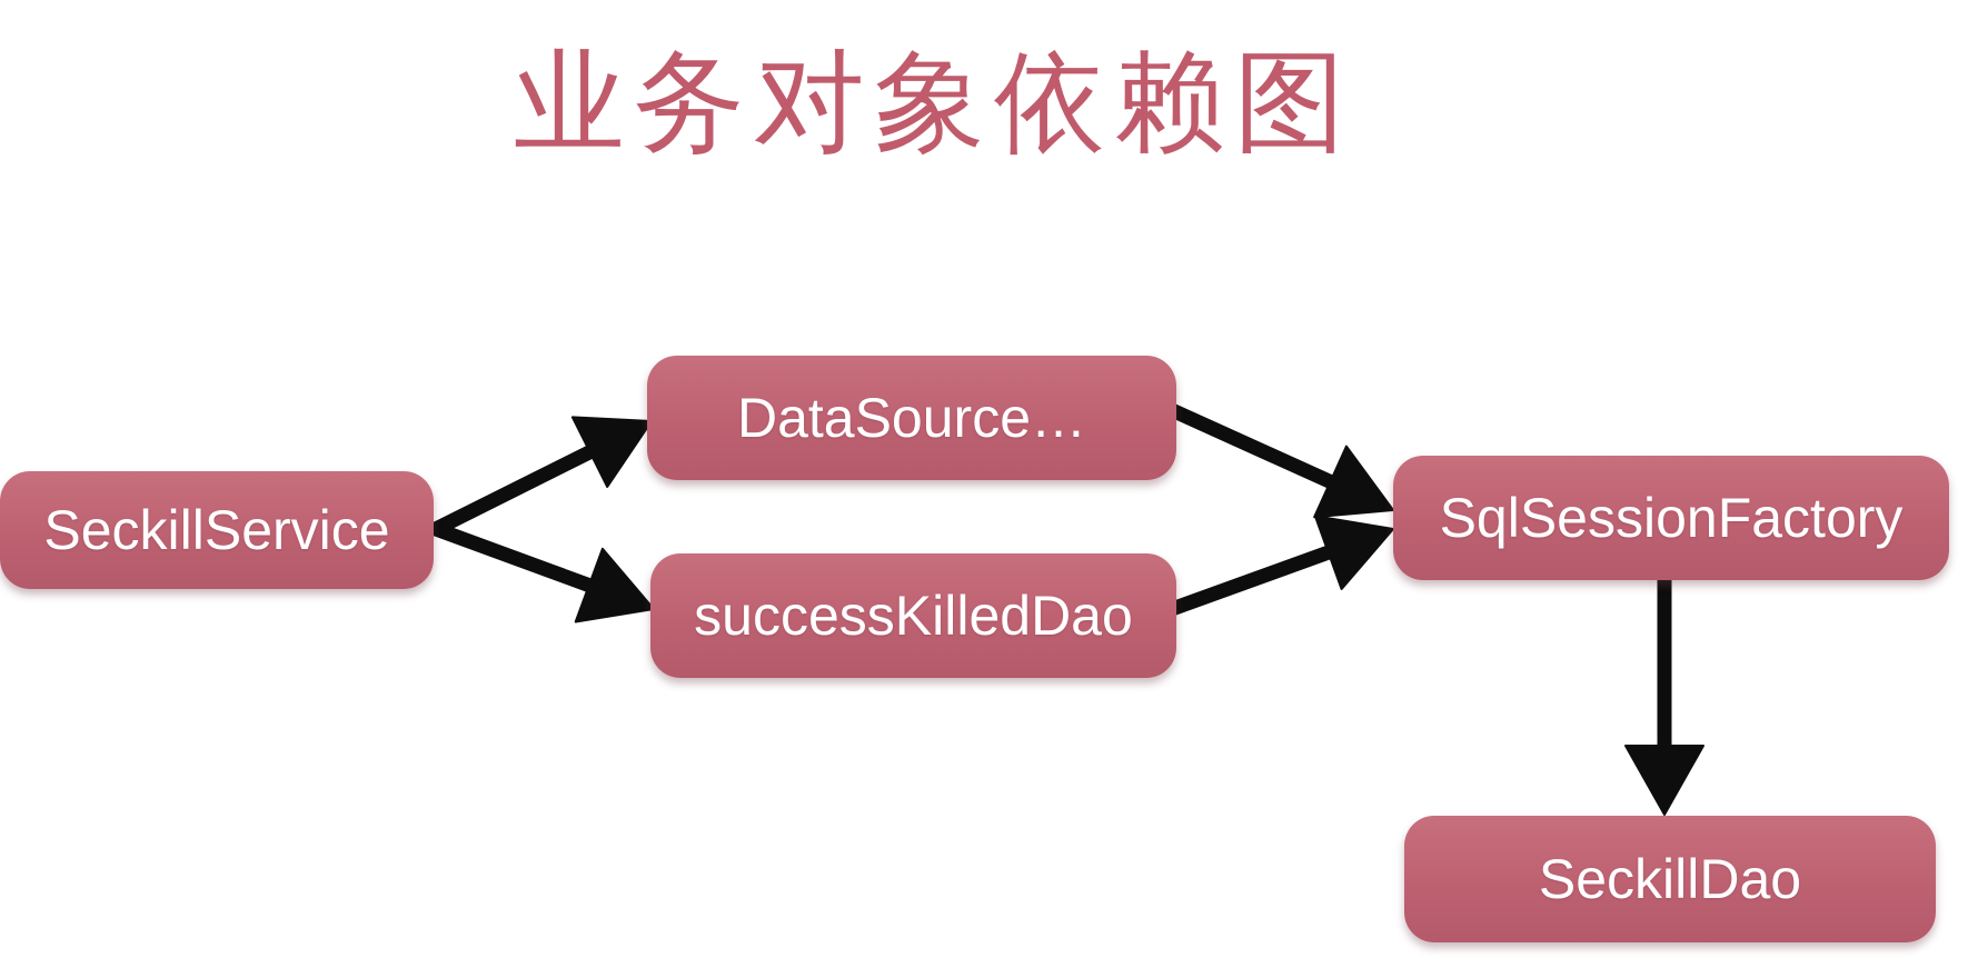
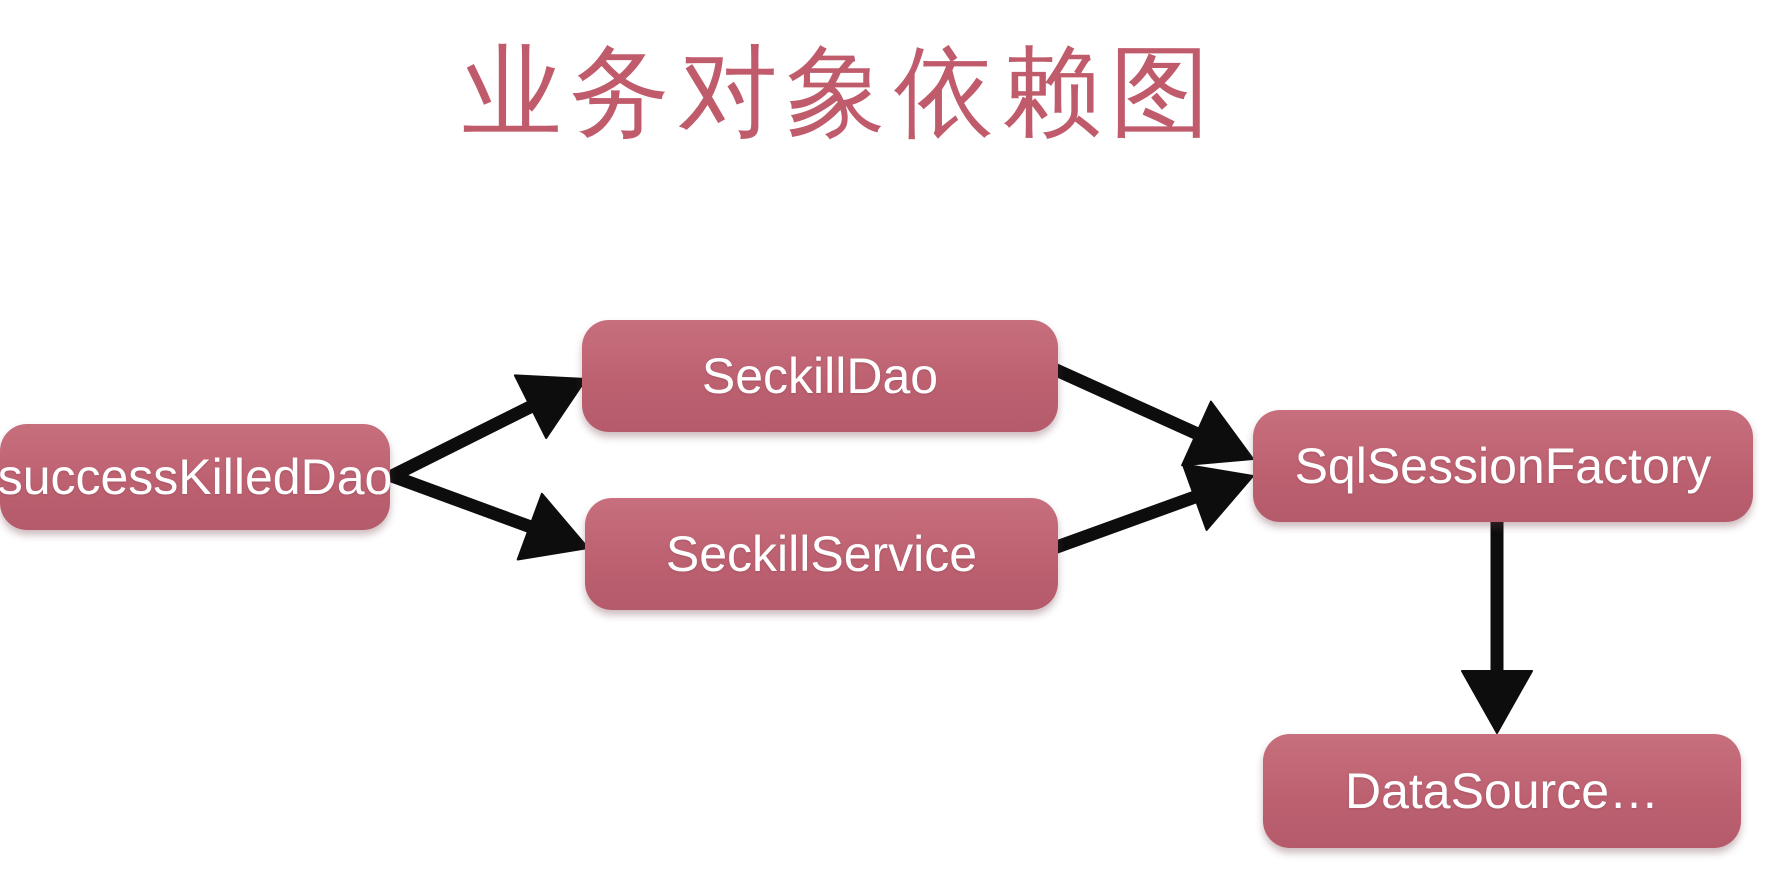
  业务对象依赖图
- SeckillService
+ successKilledDao
- DataSource…
+ SeckillDao
- successKilledDao
+ SeckillService
  SqlSessionFactory
- SeckillDao
+ DataSource…
